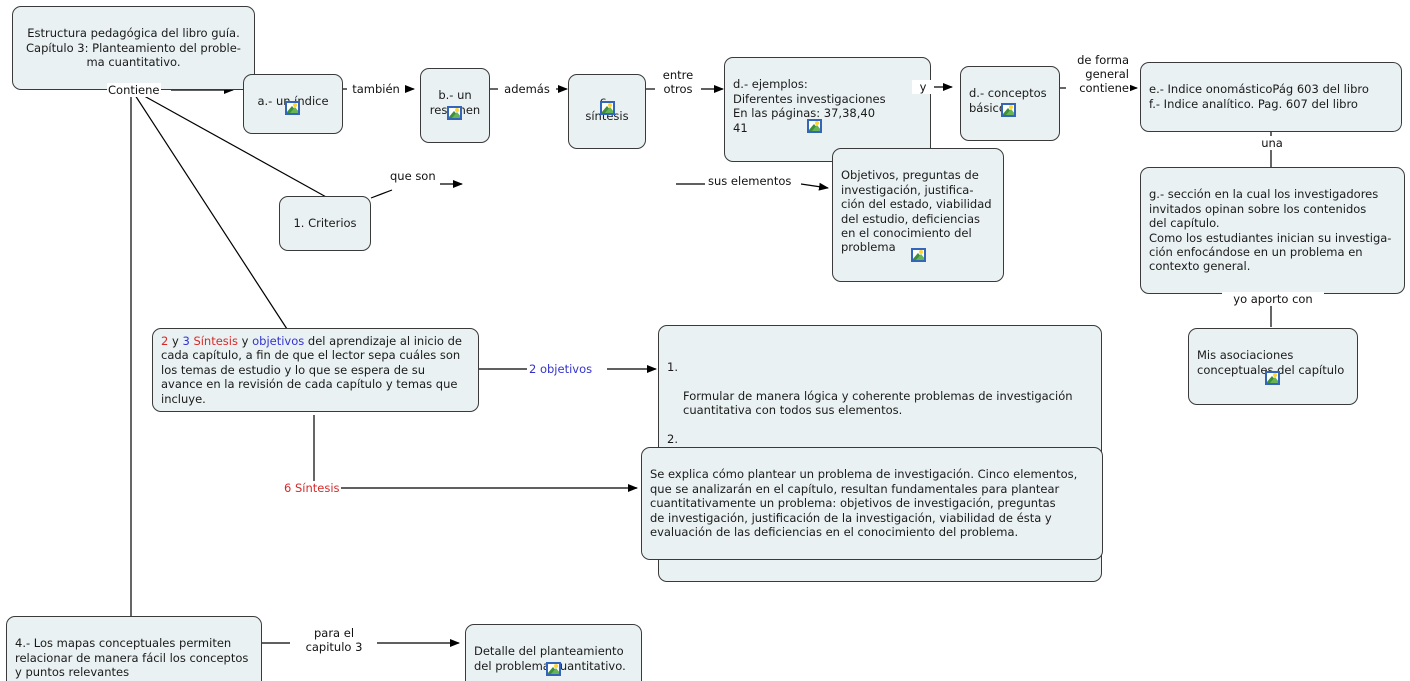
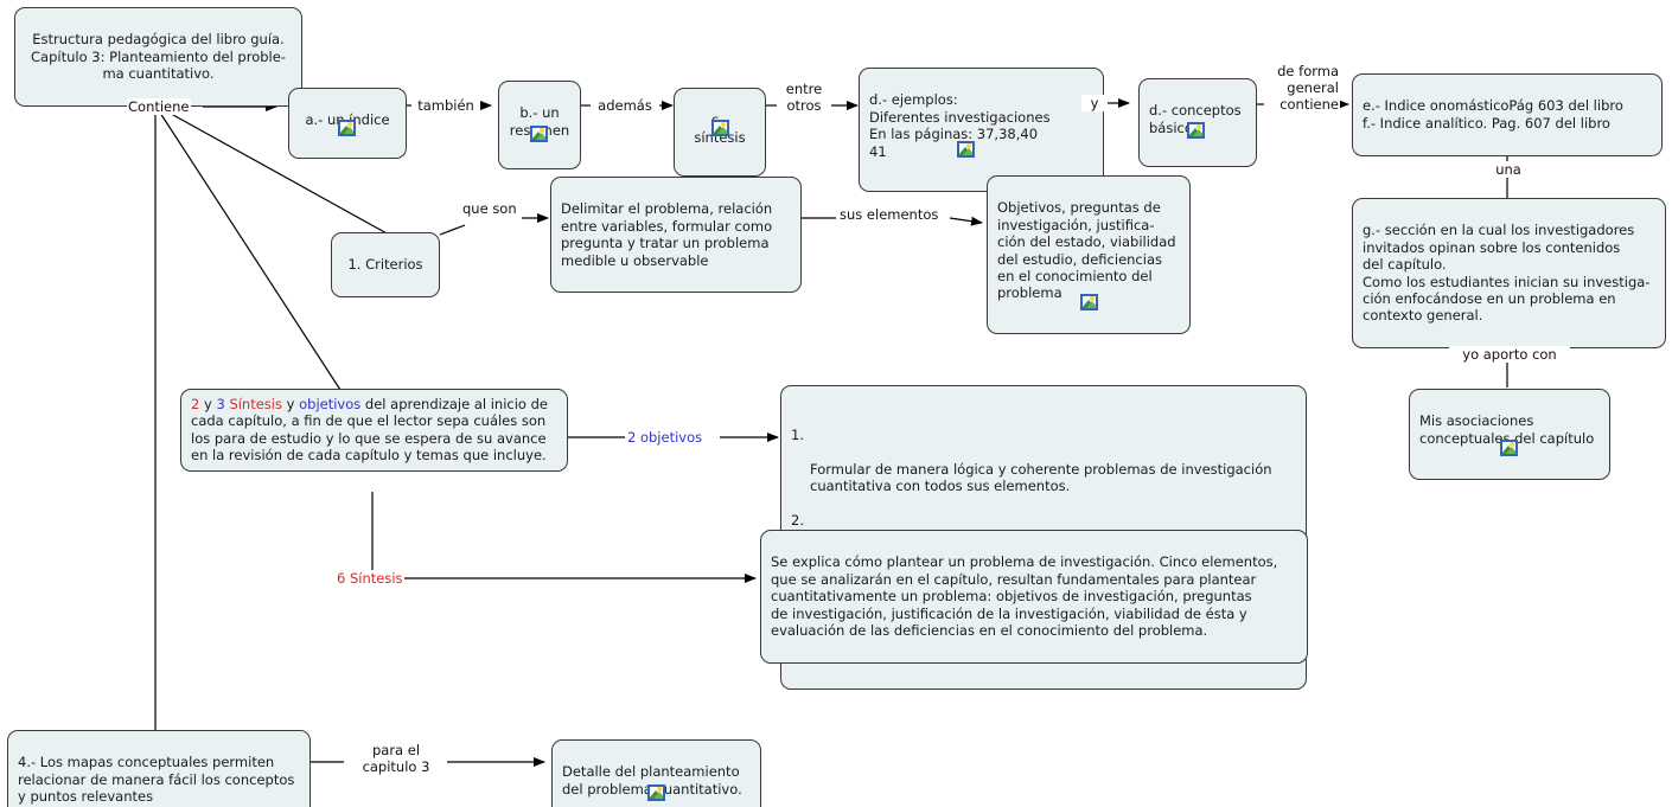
  Estructura pedagógica del libro guía.
  Capítulo 3: Planteamiento del proble-
  ma cuantitativo.
  a.- undice
  b.- un
  resen
  síntesis
  d.- ejemplos:
  Diferentes investigaciones
  En las páginas: 37,38,40
  41
  d.- conceptos
  básic
  e.- Indice onomásticoPág 603 del libro
  f.- Indice analítico. Pag. 607 del libro
  g.- sección en la cual los investigadores
  invitados opinan sobre los contenidos
  del capítulo.
  Como los estudiantes inician su investiga-
  ción enfocándose en un problema en
  contexto general.
  Mis asociaciones
  conceptuales del capítulo
  1. Criterios
+ Delimitar el problema, relación
+ entre variables, formular como
+ pregunta y tratar un problema
+ medible u observable
  Objetivos, preguntas de
  investigación, justifica-
  ción del estado, viabilidad
  del estudio, deficiencias
  en el conocimiento del
  problema
- 2 y 3 Síntesis y objetivos del aprendizaje al inicio de cada capítulo, a fin de que el lector sepa cuáles son los temas de estudio y lo que se espera de su avance en la revisión de cada capítulo y temas que incluye.
+ 2 y 3 Síntesis y objetivos del aprendizaje al inicio de cada capítulo, a fin de que el lector sepa cuáles son los para de estudio y lo que se espera de su avance en la revisión de cada capítulo y temas que incluye.
  1.
  Formular de manera lógica y coherente problemas de investigación cuantitativa con todos sus elementos.
  2.
  Se explica cómo plantear un problema de investigación. Cinco elementos,
  que se analizarán en el capítulo, resultan fundamentales para plantear
  cuantitativamente un problema: objetivos de investigación, preguntas
  de investigación, justificación de la investigación, viabilidad de ésta y
  evaluación de las deficiencias en el conocimiento del problema.
  4.- Los mapas conceptuales permiten
  relacionar de manera fácil los conceptos
  y puntos relevantes
  Detalle del planteamiento
  del problemuantitativo.
  Contiene
  también
  además
  entre
  otros
  y
  de forma
  general
  contiene
  una
  yo aporto con
  que son
  sus elementos
  2 objetivos
  6 Síntesis
  para el
  capitulo 3
